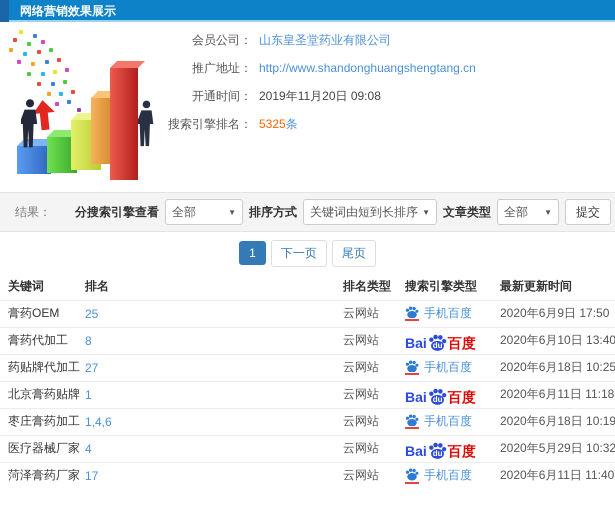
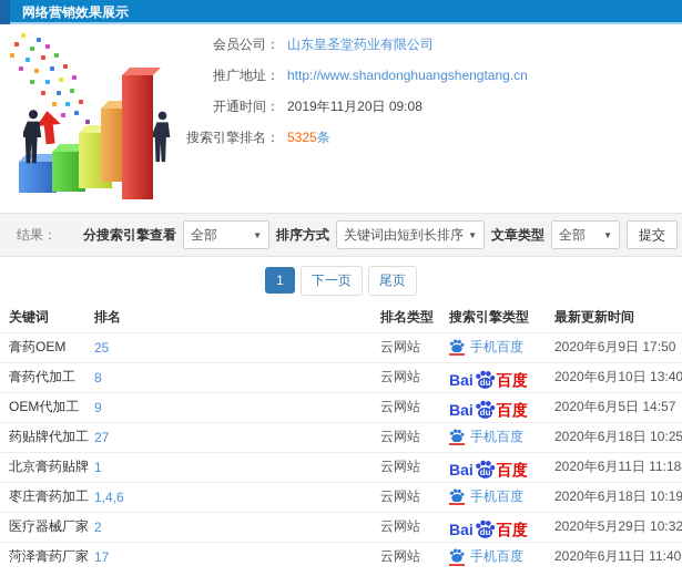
  网络营销效果展示
  会员公司：
  山东皇圣堂药业有限公司
  推广地址：
  http://www.shandonghuangshengtang.cn
  开通时间：
  2019年11月20日 09:08
  搜索引擎排名：
  5325条
  结果：
  分搜索引擎查看
  全部
  ▼
  排序方式
  关键词由短到长排序
  ▼
  文章类型
  全部
  ▼
  提交
  1
  下一页
  尾页
  关键词	排名	排名类型	搜索引擎类型	最新更新时间
  膏药OEM	25	云网站	手机百度	2020年6月9日 17:50
  膏药代加工	8	云网站	Bai du 百度	2020年6月10日 13:40
+ OEM代加工	9	云网站	Bai du 百度	2020年6月5日 14:57
  药贴牌代加工	27	云网站	手机百度	2020年6月18日 10:25
  北京膏药贴牌	1	云网站	Bai du 百度	2020年6月11日 11:18
  枣庄膏药加工	1,4,6	云网站	手机百度	2020年6月18日 10:19
- 医疗器械厂家	4	云网站	Bai du 百度	2020年5月29日 10:32
+ 医疗器械厂家	2	云网站	Bai du 百度	2020年5月29日 10:32
  菏泽膏药厂家	17	云网站	手机百度	2020年6月11日 11:40
